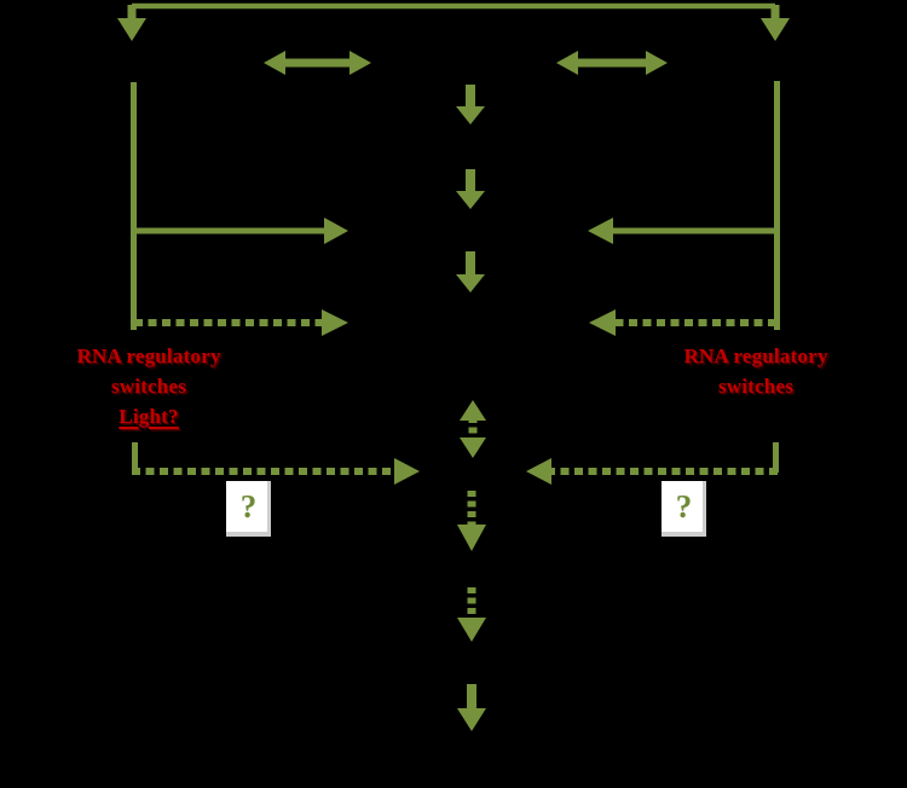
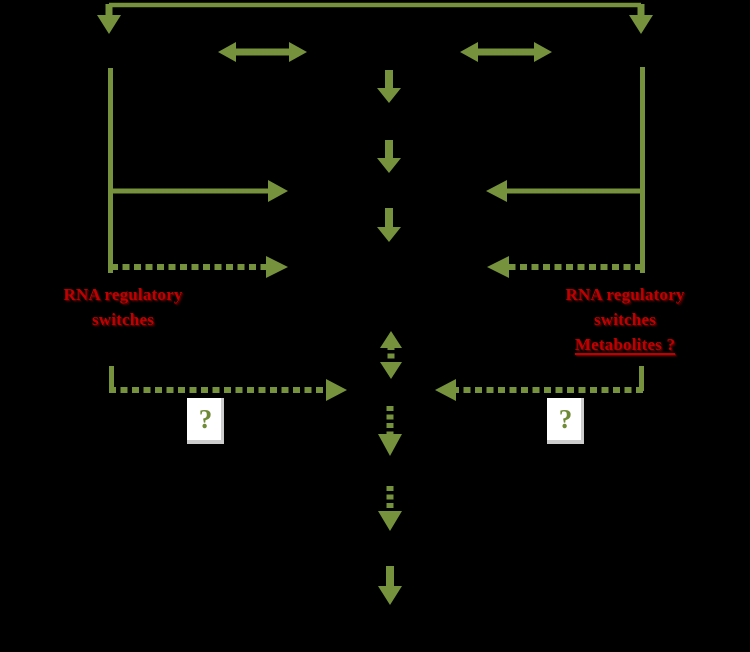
  RNA regulatory
  switches
- Light?
  RNA regulatory
  switches
+ Metabolites ?
  ?
  ?
